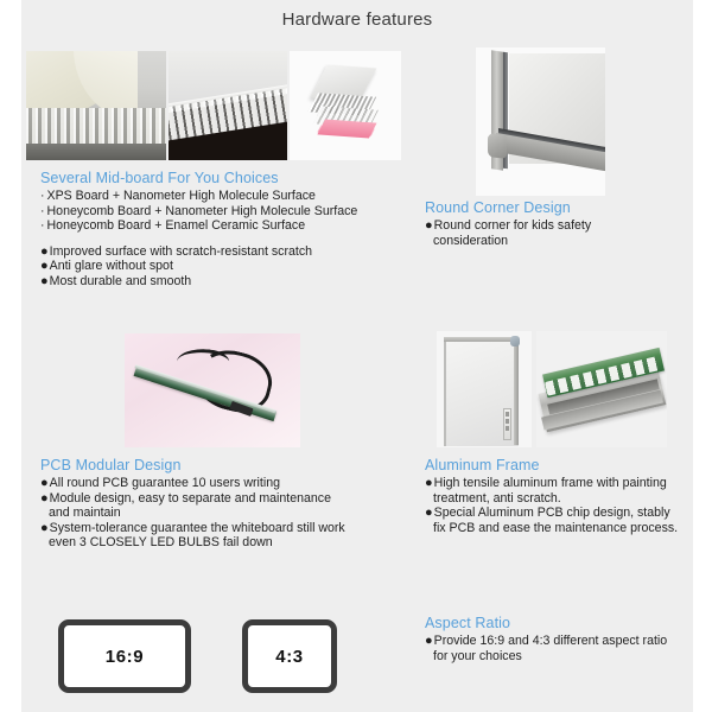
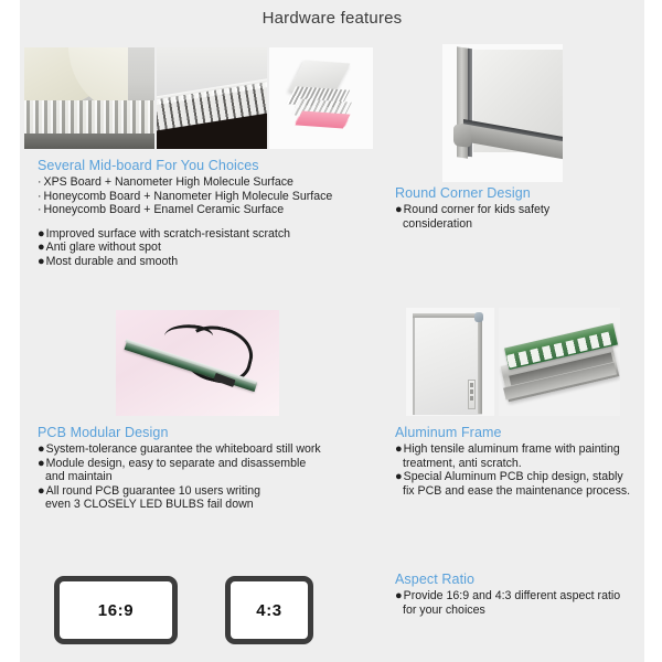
  Hardware features
  Several Mid-board For You Choices
  · XPS Board + Nanometer High Molecule Surface
  · Honeycomb Board + Nanometer High Molecule Surface
  · Honeycomb Board + Enamel Ceramic Surface
  ●Improved surface with scratch-resistant scratch
  ●Anti glare without spot
  ●Most durable and smooth
  Round Corner Design
  ●Round corner for kids safety
  consideration
  PCB Modular Design
- ●All round PCB guarantee 10 users writing
+ ●System-tolerance guarantee the whiteboard still work
- ●Module design, easy to separate and maintenance
+ ●Module design, easy to separate and disassemble
  and maintain
- ●System-tolerance guarantee the whiteboard still work
+ ●All round PCB guarantee 10 users writing
  even 3 CLOSELY LED BULBS fail down
  Aluminum Frame
  ●High tensile aluminum frame with painting
  treatment, anti scratch.
  ●Special Aluminum PCB chip design, stably
  fix PCB and ease the maintenance process.
  16:9
  4:3
  Aspect Ratio
  ●Provide 16:9 and 4:3 different aspect ratio
  for your choices
